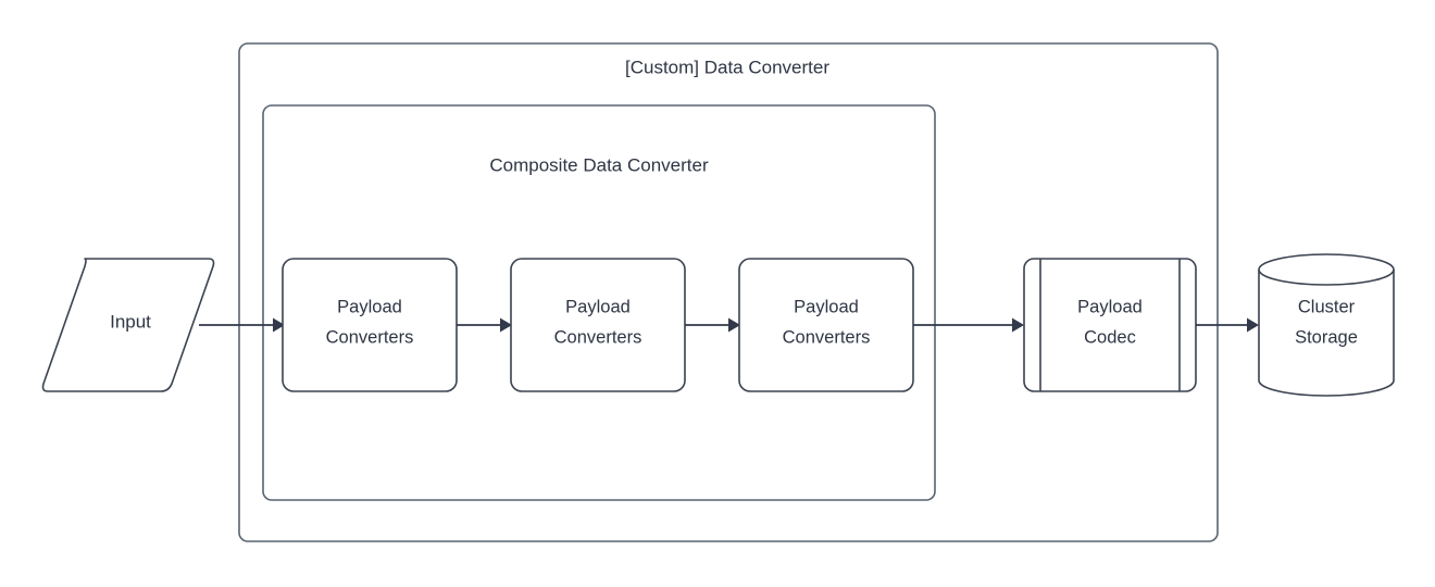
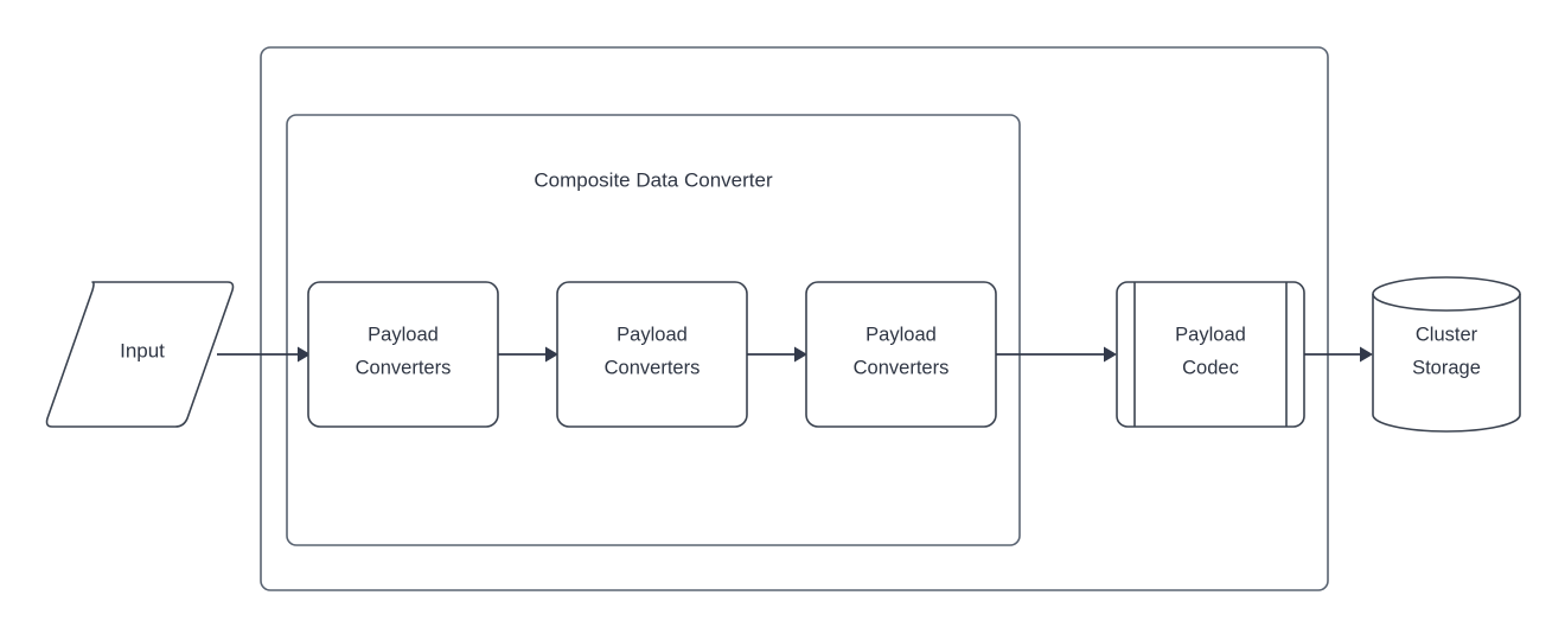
- [Custom] Data Converter
  Composite Data Converter
  Input
  Payload
  Converters
  Payload
  Converters
  Payload
  Converters
  Payload
  Codec
  Cluster
  Storage
